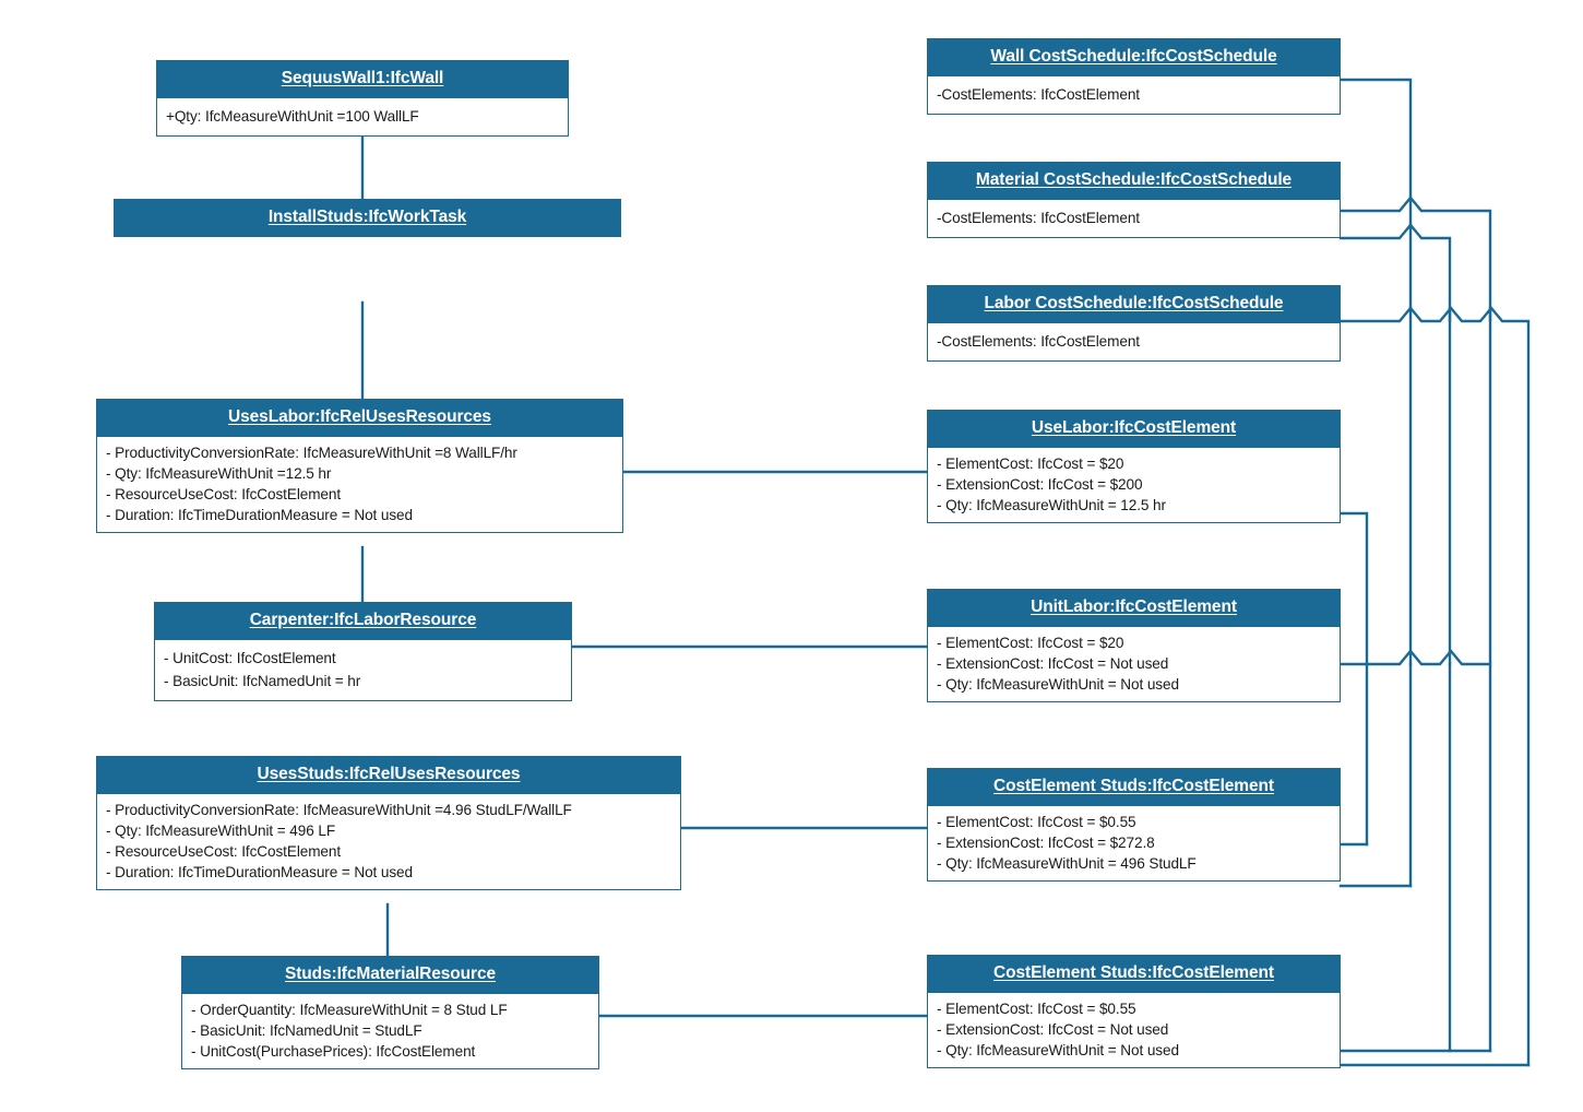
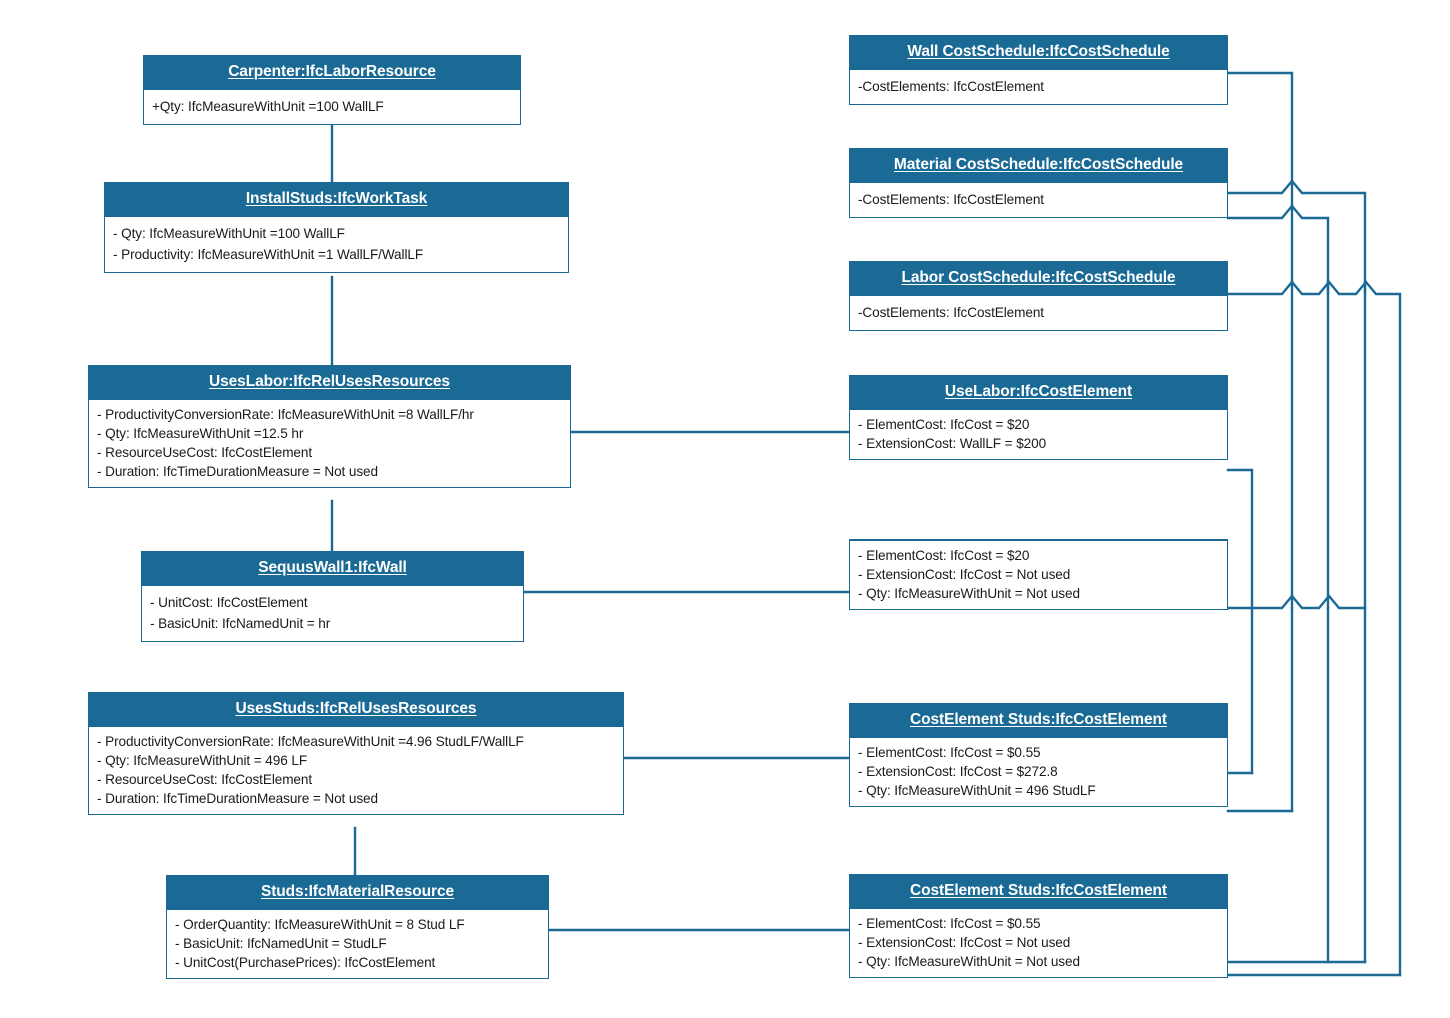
- SequusWall1:IfcWall
+ Carpenter:IfcLaborResource
  +Qty: IfcMeasureWithUnit =100 WallLF
  InstallStuds:IfcWorkTask
+ - Qty: IfcMeasureWithUnit =100 WallLF
+ - Productivity: IfcMeasureWithUnit =1 WallLF/WallLF
  UsesLabor:IfcRelUsesResources
  - ProductivityConversionRate: IfcMeasureWithUnit =8 WallLF/hr
  - Qty: IfcMeasureWithUnit =12.5 hr
  - ResourceUseCost: IfcCostElement
  - Duration: IfcTimeDurationMeasure = Not used
- Carpenter:IfcLaborResource
+ SequusWall1:IfcWall
  - UnitCost: IfcCostElement
  - BasicUnit: IfcNamedUnit = hr
  UsesStuds:IfcRelUsesResources
  - ProductivityConversionRate: IfcMeasureWithUnit =4.96 StudLF/WallLF
  - Qty: IfcMeasureWithUnit = 496 LF
  - ResourceUseCost: IfcCostElement
  - Duration: IfcTimeDurationMeasure = Not used
  Studs:IfcMaterialResource
  - OrderQuantity: IfcMeasureWithUnit = 8 Stud LF
  - BasicUnit: IfcNamedUnit = StudLF
  - UnitCost(PurchasePrices): IfcCostElement
  Wall CostSchedule:IfcCostSchedule
  -CostElements: IfcCostElement
  Material CostSchedule:IfcCostSchedule
  -CostElements: IfcCostElement
  Labor CostSchedule:IfcCostSchedule
  -CostElements: IfcCostElement
  UseLabor:IfcCostElement
  - ElementCost: IfcCost = $20
- - ExtensionCost: IfcCost = $200
+ - ExtensionCost: WallLF = $200
- - Qty: IfcMeasureWithUnit = 12.5 hr
- UnitLabor:IfcCostElement
  - ElementCost: IfcCost = $20
  - ExtensionCost: IfcCost = Not used
  - Qty: IfcMeasureWithUnit = Not used
  CostElement Studs:IfcCostElement
  - ElementCost: IfcCost = $0.55
  - ExtensionCost: IfcCost = $272.8
  - Qty: IfcMeasureWithUnit = 496 StudLF
  CostElement Studs:IfcCostElement
  - ElementCost: IfcCost = $0.55
  - ExtensionCost: IfcCost = Not used
  - Qty: IfcMeasureWithUnit = Not used
